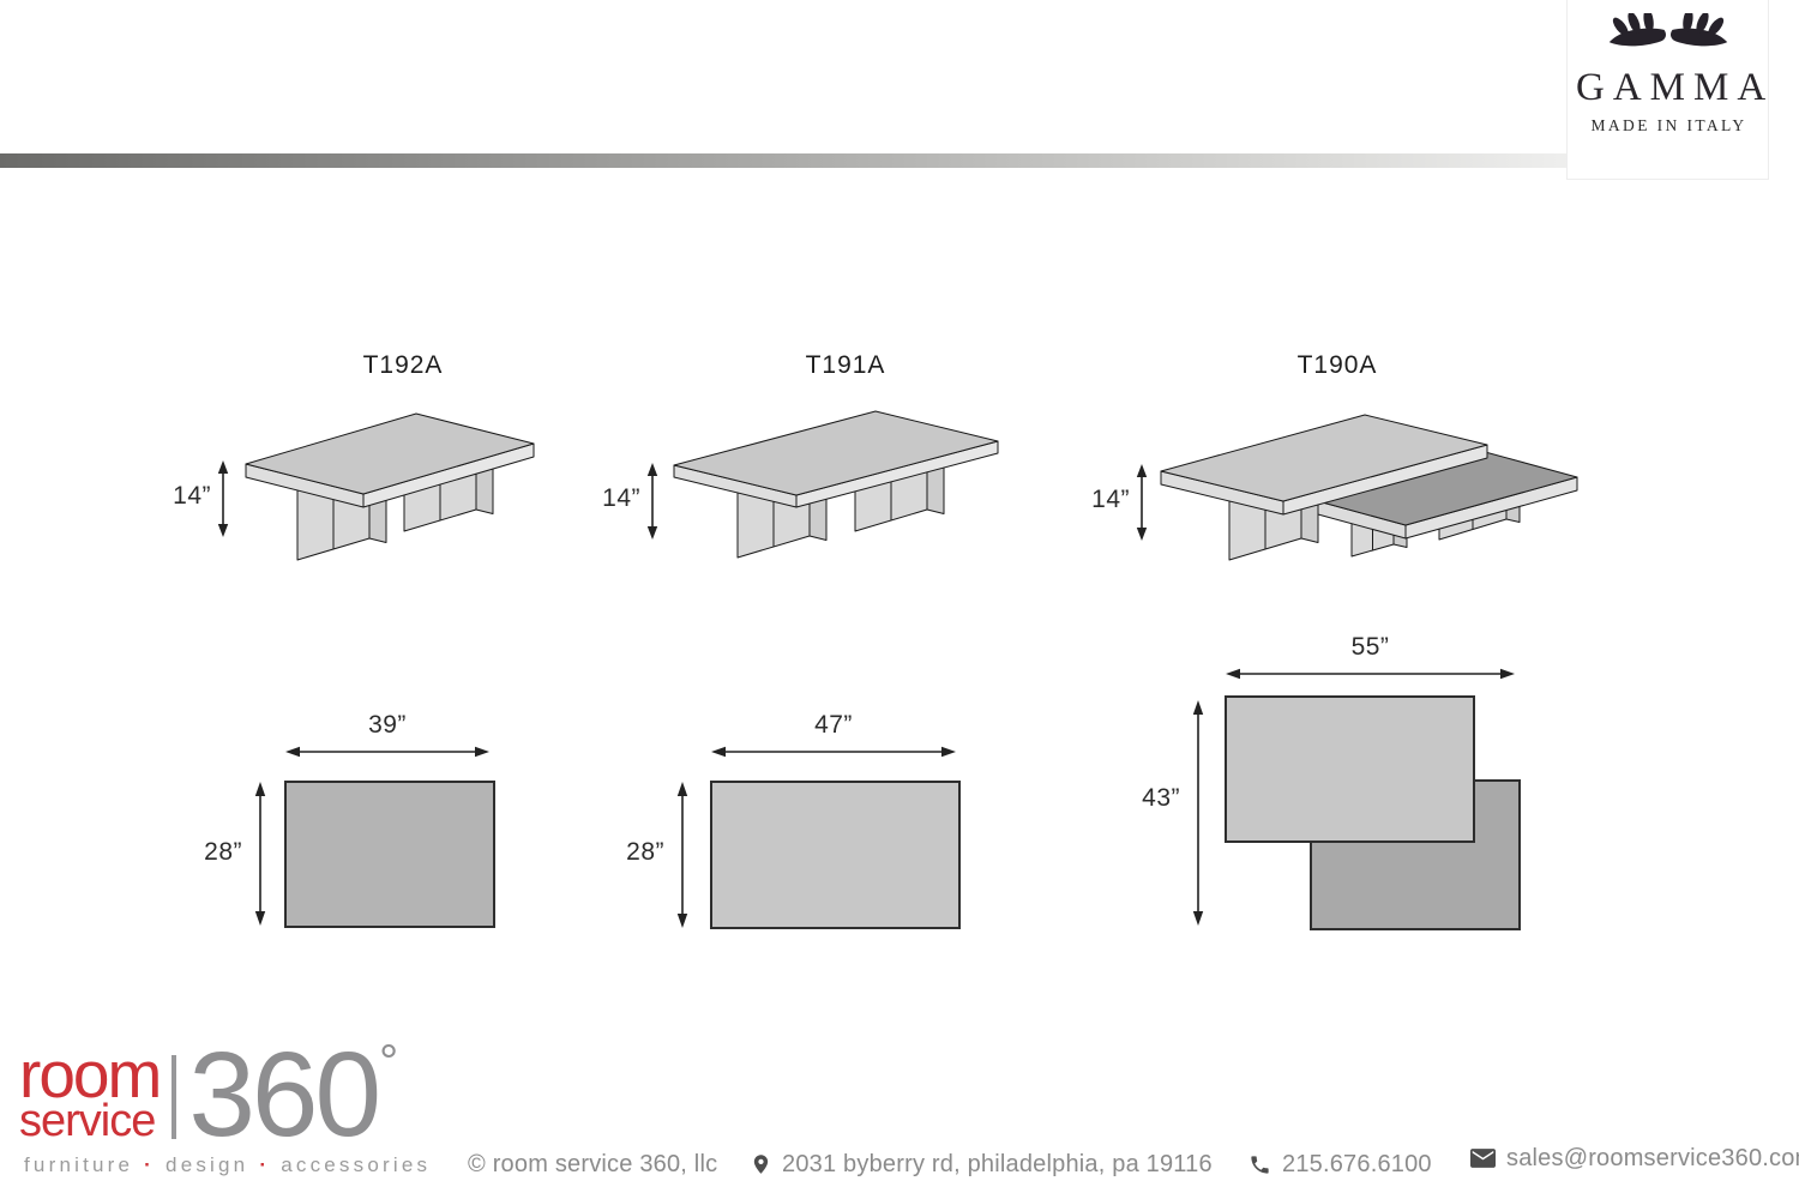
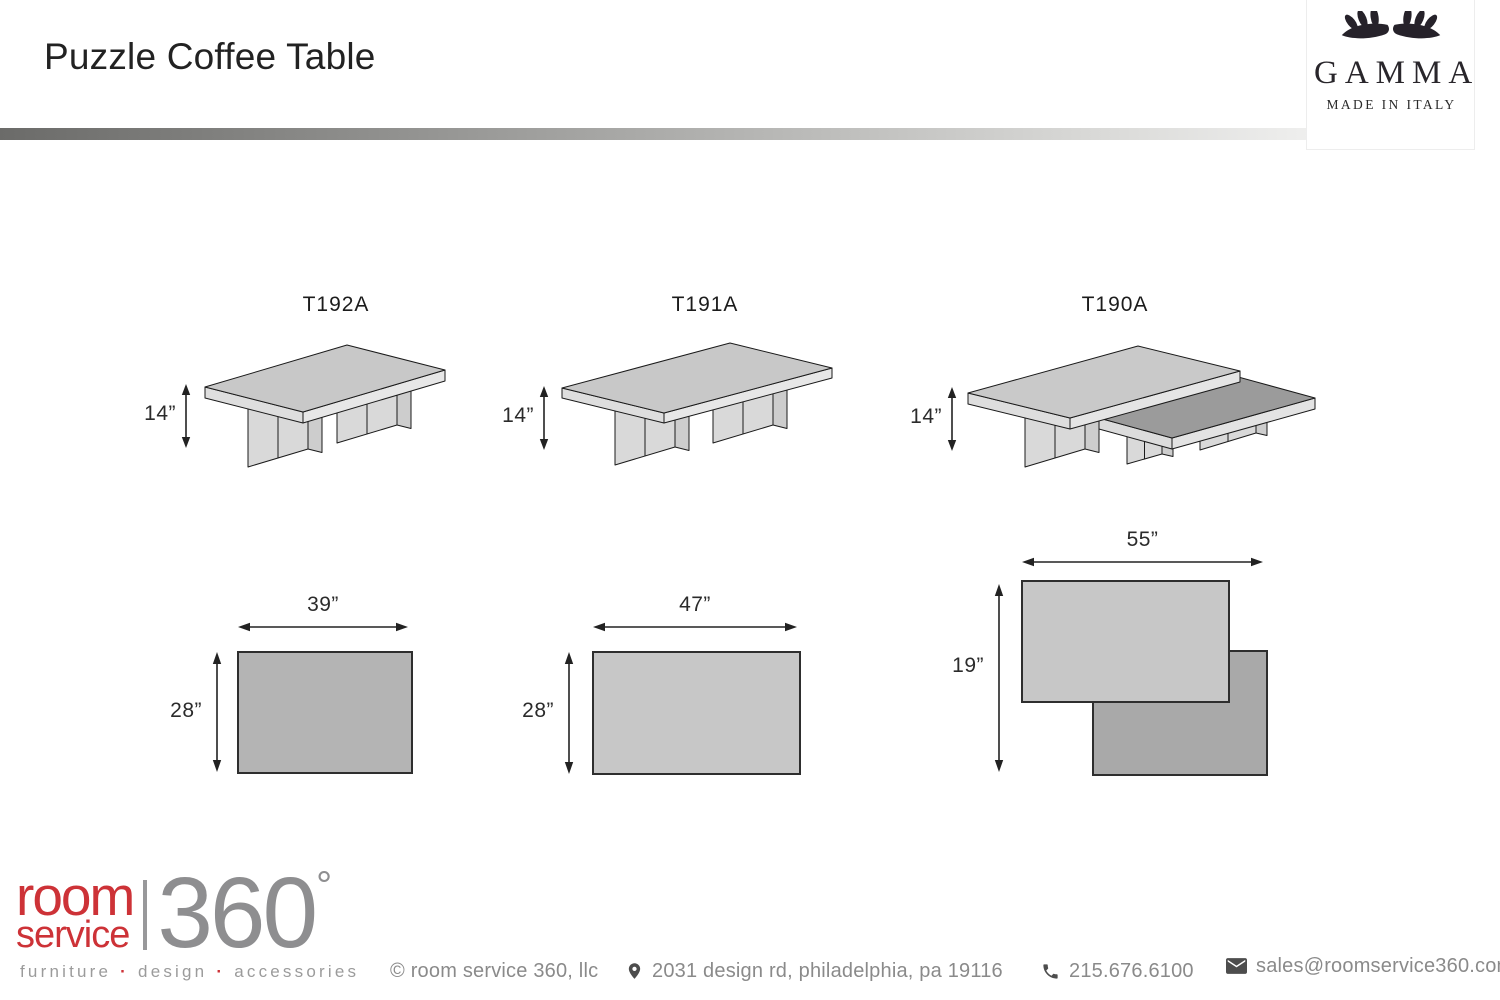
+ Puzzle Coffee Table
  GAMMA
  MADE IN ITALY
  T192A
  T191A
  T190A
  14”
  14”
  14”
  39”
  28”
  47”
  28”
  55”
- 43”
+ 19”
  room
  service
  360°
  furniture · design · accessories
  © room service 360, llc
- 2031 byberry rd, philadelphia, pa 19116
+ 2031 design rd, philadelphia, pa 19116
  215.676.6100
  sales@roomservice360.co
